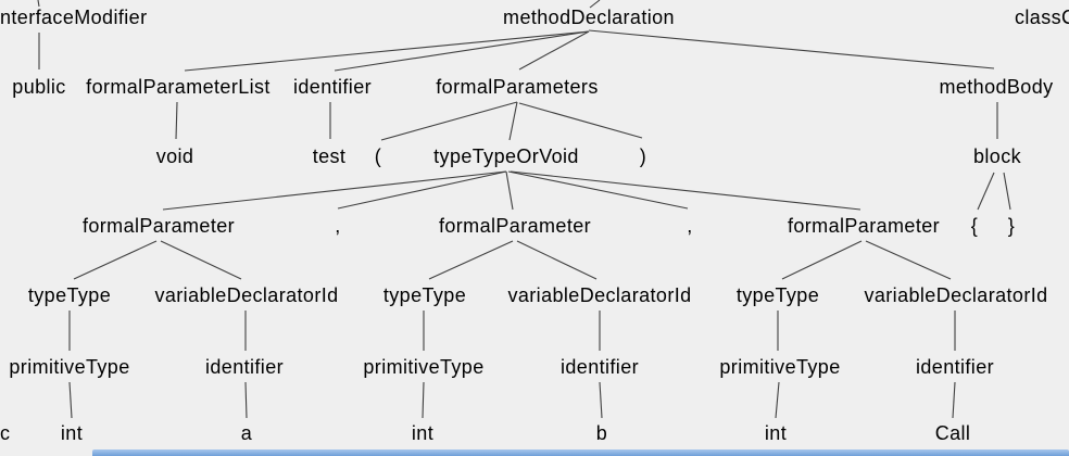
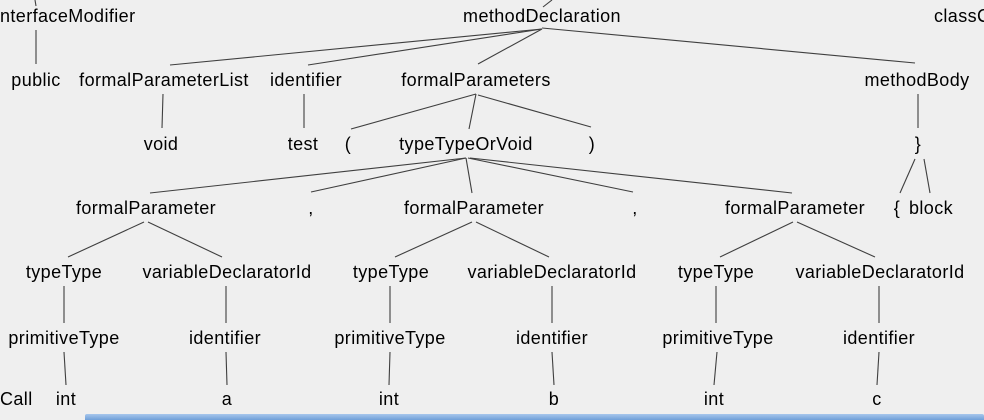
  nterfaceModifier
  methodDeclaration
  class
  public
  formalParameterList
  identifier
  formalParameters
  methodBody
  void
  test
  (
  typeTypeOrVoid
  )
- block
+ }
  formalParameter
  ,
  formalParameter
  ,
  formalParameter
  {
- }
+ block
  typeType
  variableDeclaratorId
  typeType
  variableDeclaratorId
  typeType
  variableDeclaratorId
  primitiveType
  identifier
  primitiveType
  identifier
  primitiveType
  identifier
- c
+ Call
  int
  a
  int
  b
  int
- Call
+ c
